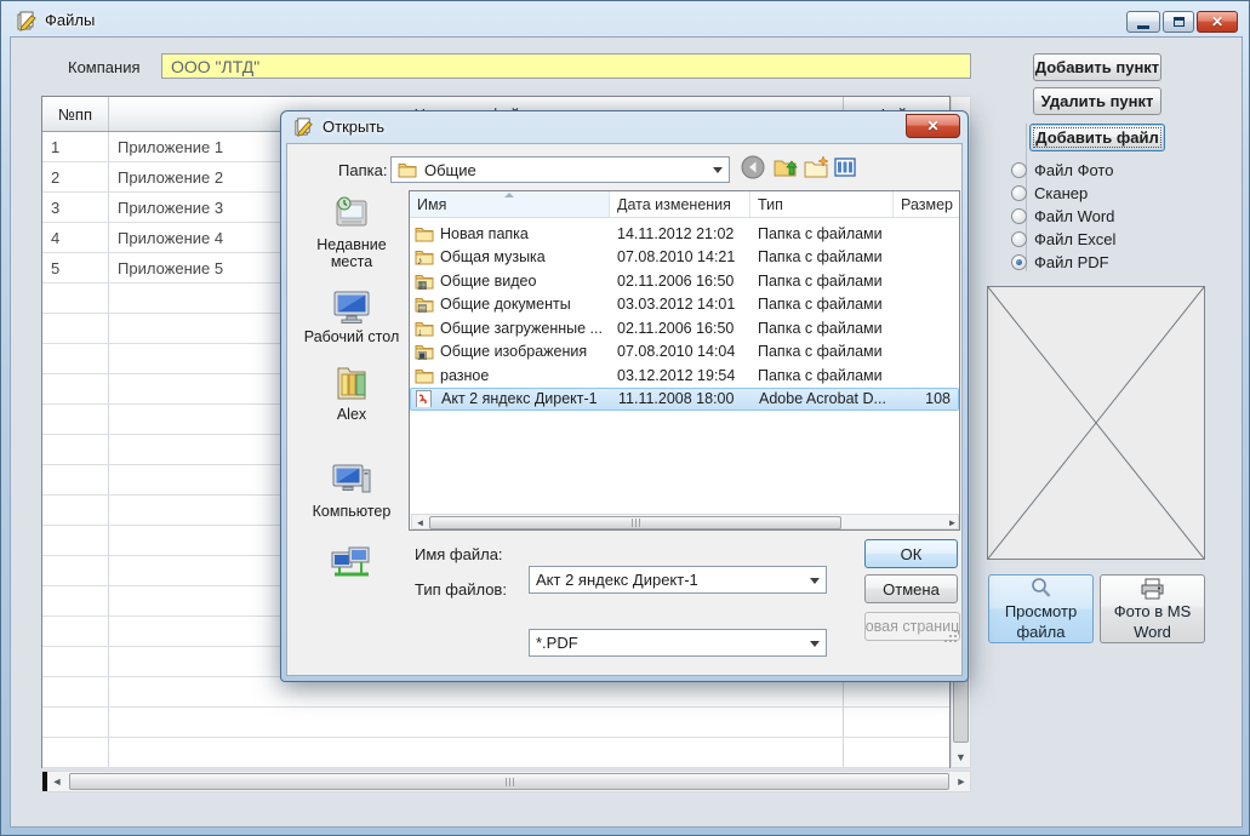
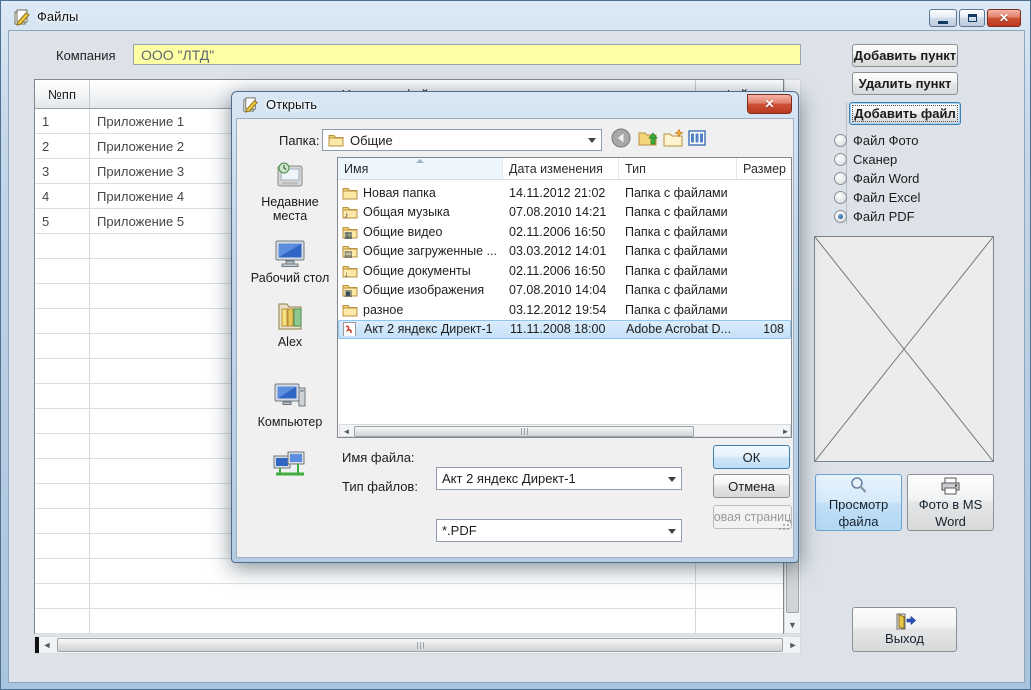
  Файлы
  ✕
  Компания
  ООО "ЛТД"
  №пп
  1
  Приложение 1
  2
  Приложение 2
  3
  Приложение 3
  4
  Приложение 4
  5
  Приложение 5
  ▼
  ◄
  ►
  Добавить пункт
  Удалить пункт
  Добавить файл
  Файл Фото
  Сканер
  Файл Word
  Файл Excel
  Файл PDF
  Просмотр
  файла
  Фото в MS
  Word
+ Выход
  Открыть
  ✕
  Папка:
  Общие
  Недавние места
  Рабочий стол
  Alex
  Компьютер
  Имя
  Дата изменения
  Тип
  Размер
  Новая папка
  14.11.2012 21:02
  Папка с файлами
  ♪
  Общая музыка
  07.08.2010 14:21
  Папка с файлами
  ▦
  Общие видео
  02.11.2006 16:50
  Папка с файлами
  ▤
- Общие документы
+ Общие загруженные ...
  03.03.2012 14:01
  Папка с файлами
  ↓
- Общие загруженные ...
+ Общие документы
  02.11.2006 16:50
  Папка с файлами
  ▣
  Общие изображения
  07.08.2010 14:04
  Папка с файлами
  разное
  03.12.2012 19:54
  Папка с файлами
  Акт 2 яндекс Директ-1
  11.11.2008 18:00
  Adobe Acrobat D...
  108
  ◄
  ►
  Имя файла:
  Акт 2 яндекс Директ-1
  ОК
  Тип файлов:
  *.PDF
  Отмена
  овая страниц
